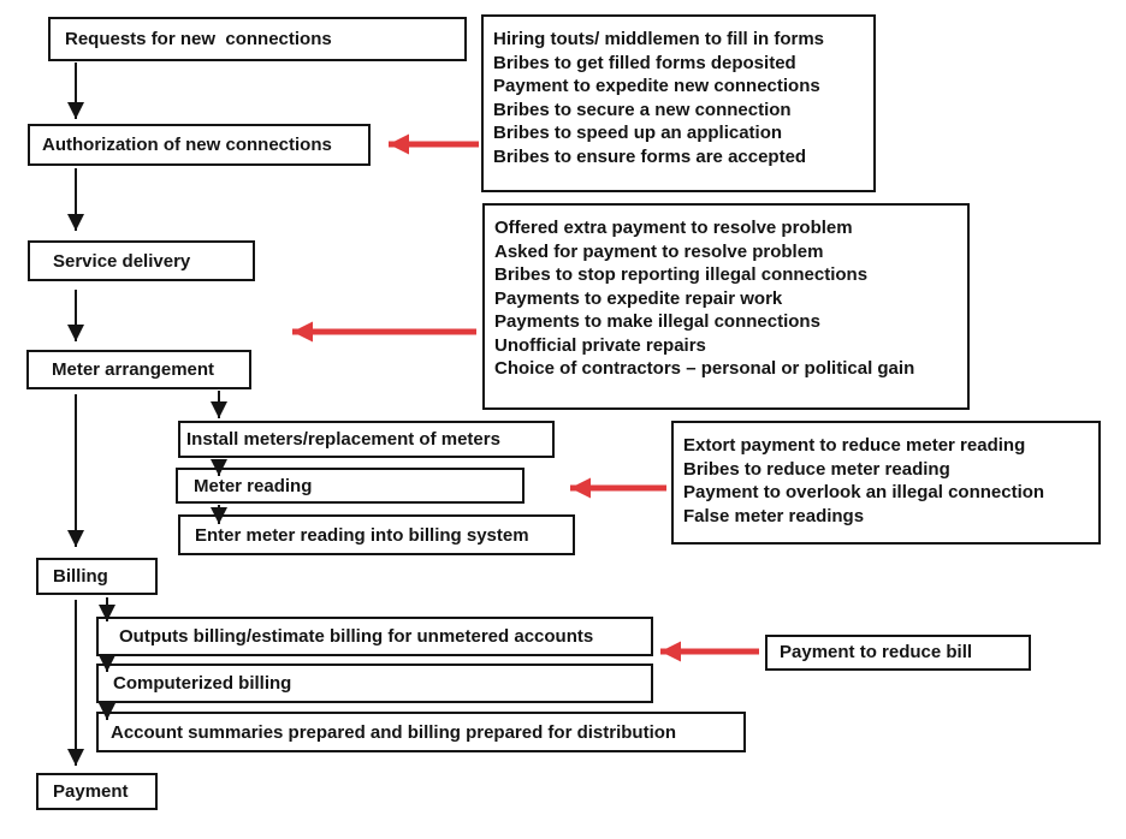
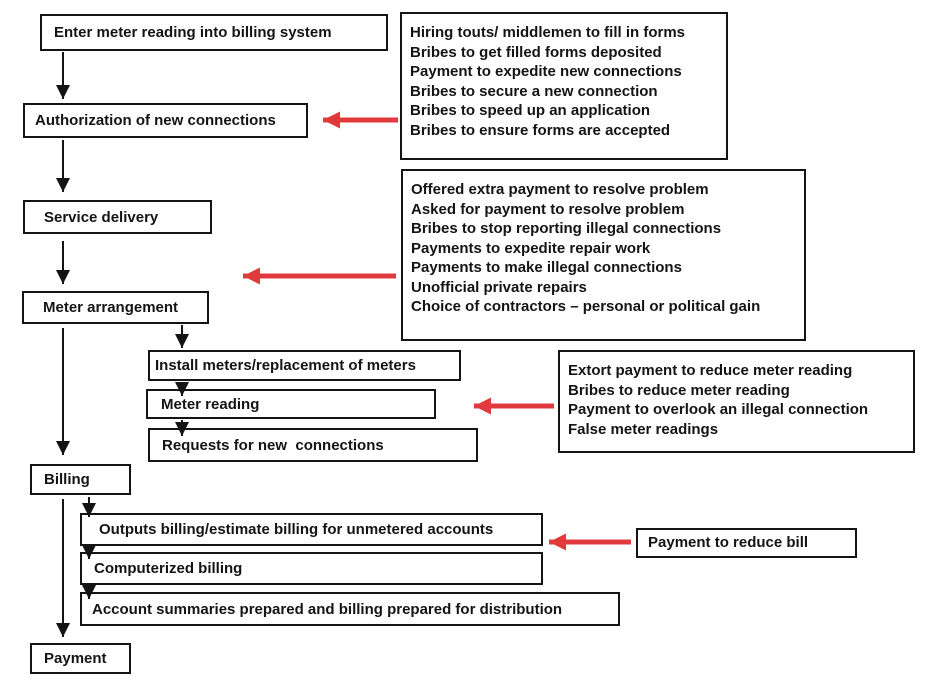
- Requests for new connections
+ Enter meter reading into billing system
  Authorization of new connections
  Service delivery
  Meter arrangement
  Install meters/replacement of meters
  Meter reading
- Enter meter reading into billing system
+ Requests for new connections
  Billing
  Outputs billing/estimate billing for unmetered accounts
  Computerized billing
  Account summaries prepared and billing prepared for distribution
  Payment
  Hiring touts/ middlemen to fill in forms
  Bribes to get filled forms deposited
  Payment to expedite new connections
  Bribes to secure a new connection
  Bribes to speed up an application
  Bribes to ensure forms are accepted
  Offered extra payment to resolve problem
  Asked for payment to resolve problem
  Bribes to stop reporting illegal connections
  Payments to expedite repair work
  Payments to make illegal connections
  Unofficial private repairs
  Choice of contractors – personal or political gain
  Extort payment to reduce meter reading
  Bribes to reduce meter reading
  Payment to overlook an illegal connection
  False meter readings
  Payment to reduce bill
